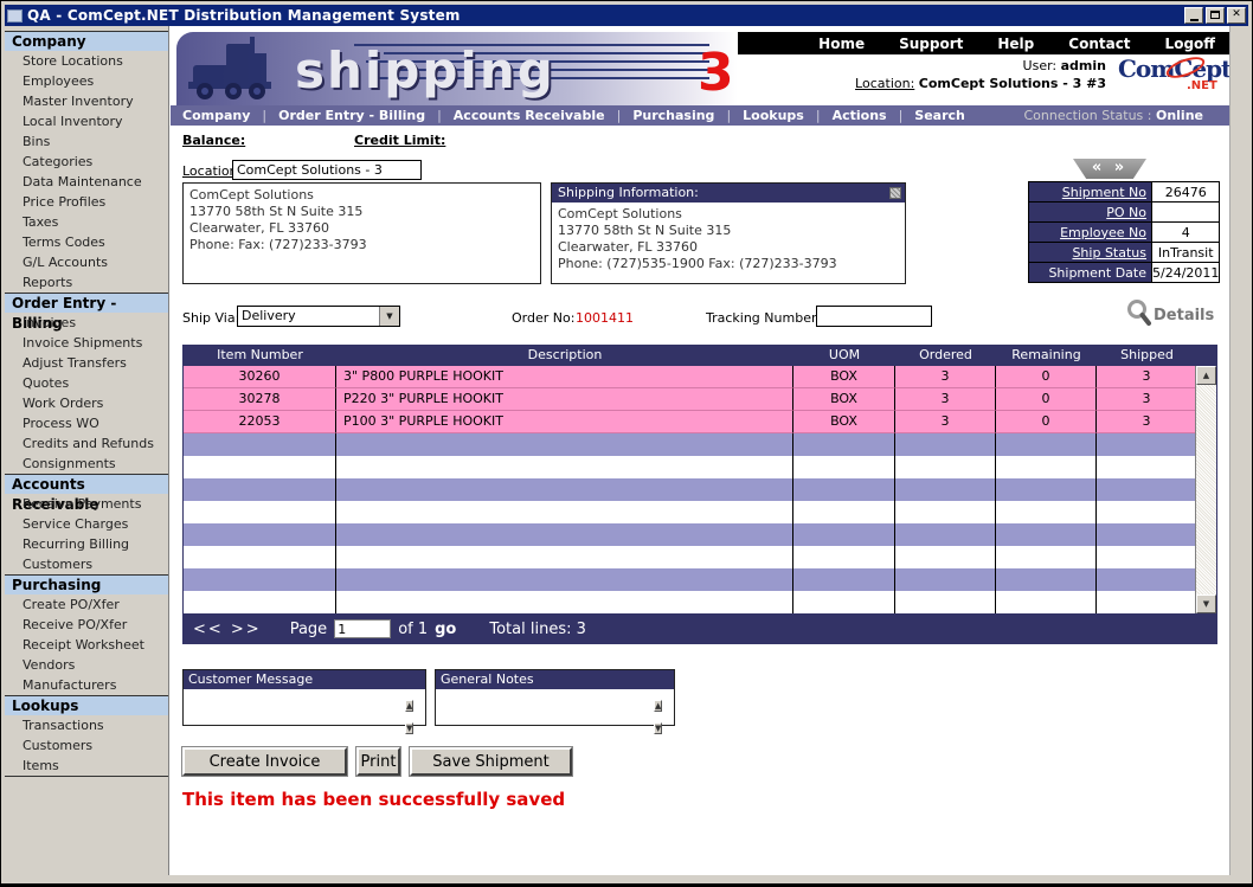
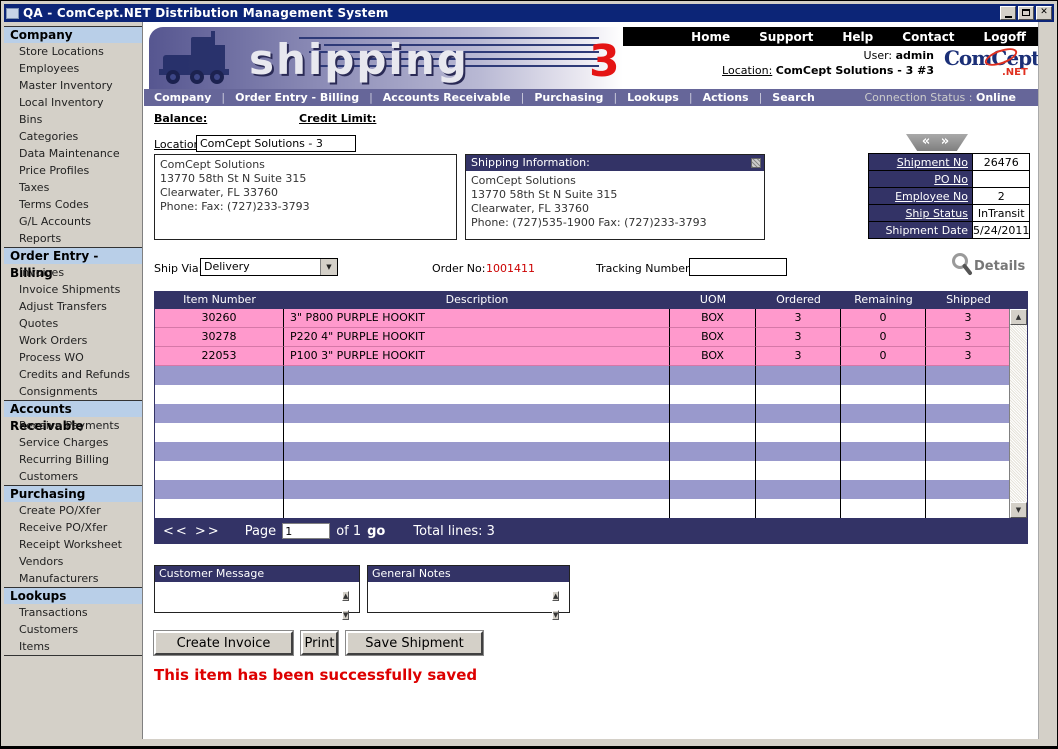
  QA - ComCept.NET Distribution Management System
  ✕
  Company
  Store Locations
  Employees
  Master Inventory
  Local Inventory
  Bins
  Categories
  Data Maintenance
  Price Profiles
  Taxes
  Terms Codes
  G/L Accounts
  Reports
  Order Entry - Billing
  Invoices
  Invoice Shipments
  Adjust Transfers
  Quotes
  Work Orders
  Process WO
  Credits and Refunds
  Consignments
  Accounts Receivable
  Receive Payments
  Service Charges
  Recurring Billing
  Customers
  Purchasing
  Create PO/Xfer
  Receive PO/Xfer
  Receipt Worksheet
  Vendors
  Manufacturers
  Lookups
  Transactions
  Customers
  Items
  shipping
  3
  Home
  Support
  Help
  Contact
  Logoff
  User: admin
  Location: ComCept Solutions - 3 #3
  ComCept
  .NET
  Company
  |
  Order Entry - Billing
  |
  Accounts Receivable
  |
  Purchasing
  |
  Lookups
  |
  Actions
  |
  Search
  Connection Status : Online
  Balance:
  Credit Limit:
  Locatio
  ComCept Solutions - 3
  ComCept Solutions
  13770 58th St N Suite 315
  Clearwater, FL 33760
  Phone: Fax: (727)233-3793
  Shipping Information:
  ComCept Solutions
  13770 58th St N Suite 315
  Clearwater, FL 33760
  Phone: (727)535-1900 Fax: (727)233-3793
  « »
  Shipment No	26476
  PO No
- Employee No	4
+ Employee No	2
  Ship Status	InTransit
  Shipment Date	5/24/2011
  Ship Via
  Delivery
  ▼
  Order No:
  1001411
  Tracking Number
  Details
  Item Number
  Description
  UOM
  Ordered
  Remaining
  Shipped
  30260
  3" P800 PURPLE HOOKIT
  BOX
  3
  0
  3
  30278
- P220 3" PURPLE HOOKIT
+ P220 4" PURPLE HOOKIT
  BOX
  3
  0
  3
  22053
  P100 3" PURPLE HOOKIT
  BOX
  3
  0
  3
  ▲
  ▼
  << >>
  Page
  1
  of 1
  go
  Total lines: 3
  Customer Message
  ▲ ▼
  General Notes
  ▲ ▼
  Create Invoice
  Print
  Save Shipment
  This item has been successfully saved
